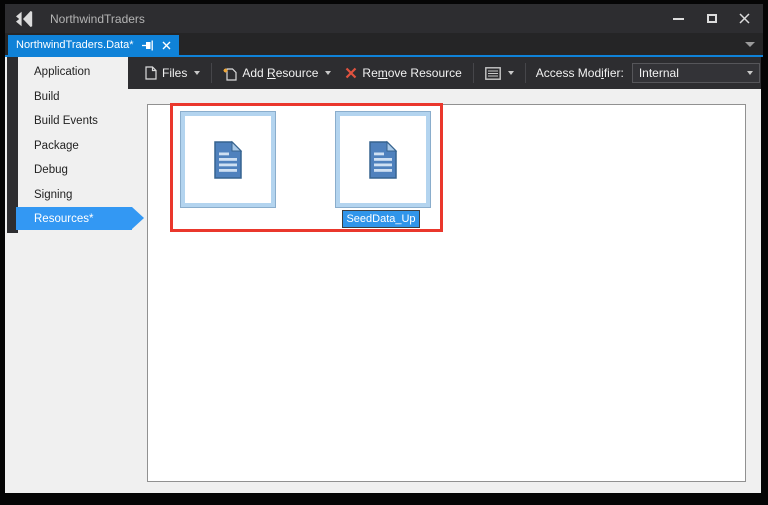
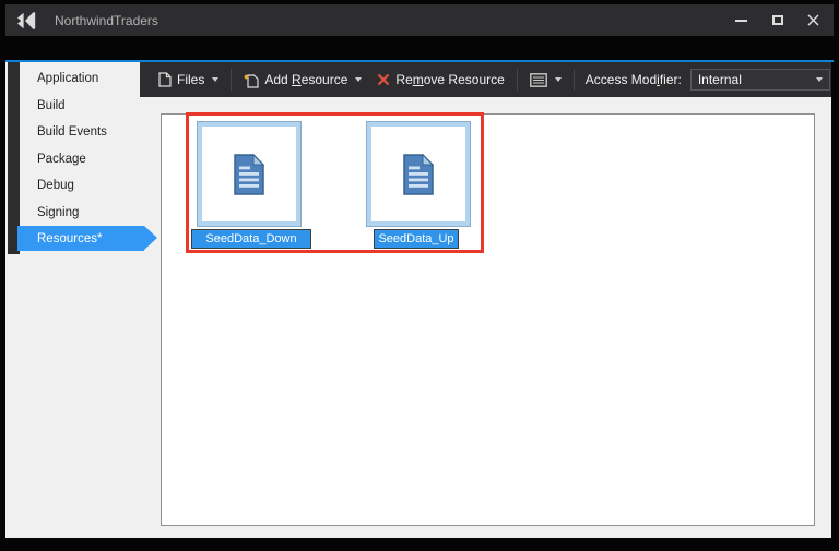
  NorthwindTraders
- NorthwindTraders.Data*
  Application
  Build
  Build Events
  Package
  Debug
  Signing
  Resources*
  Files
  Add Resource
  Remove Resource
  Access Modifier:
  Internal
+ SeedData_Down
  SeedData_Up
